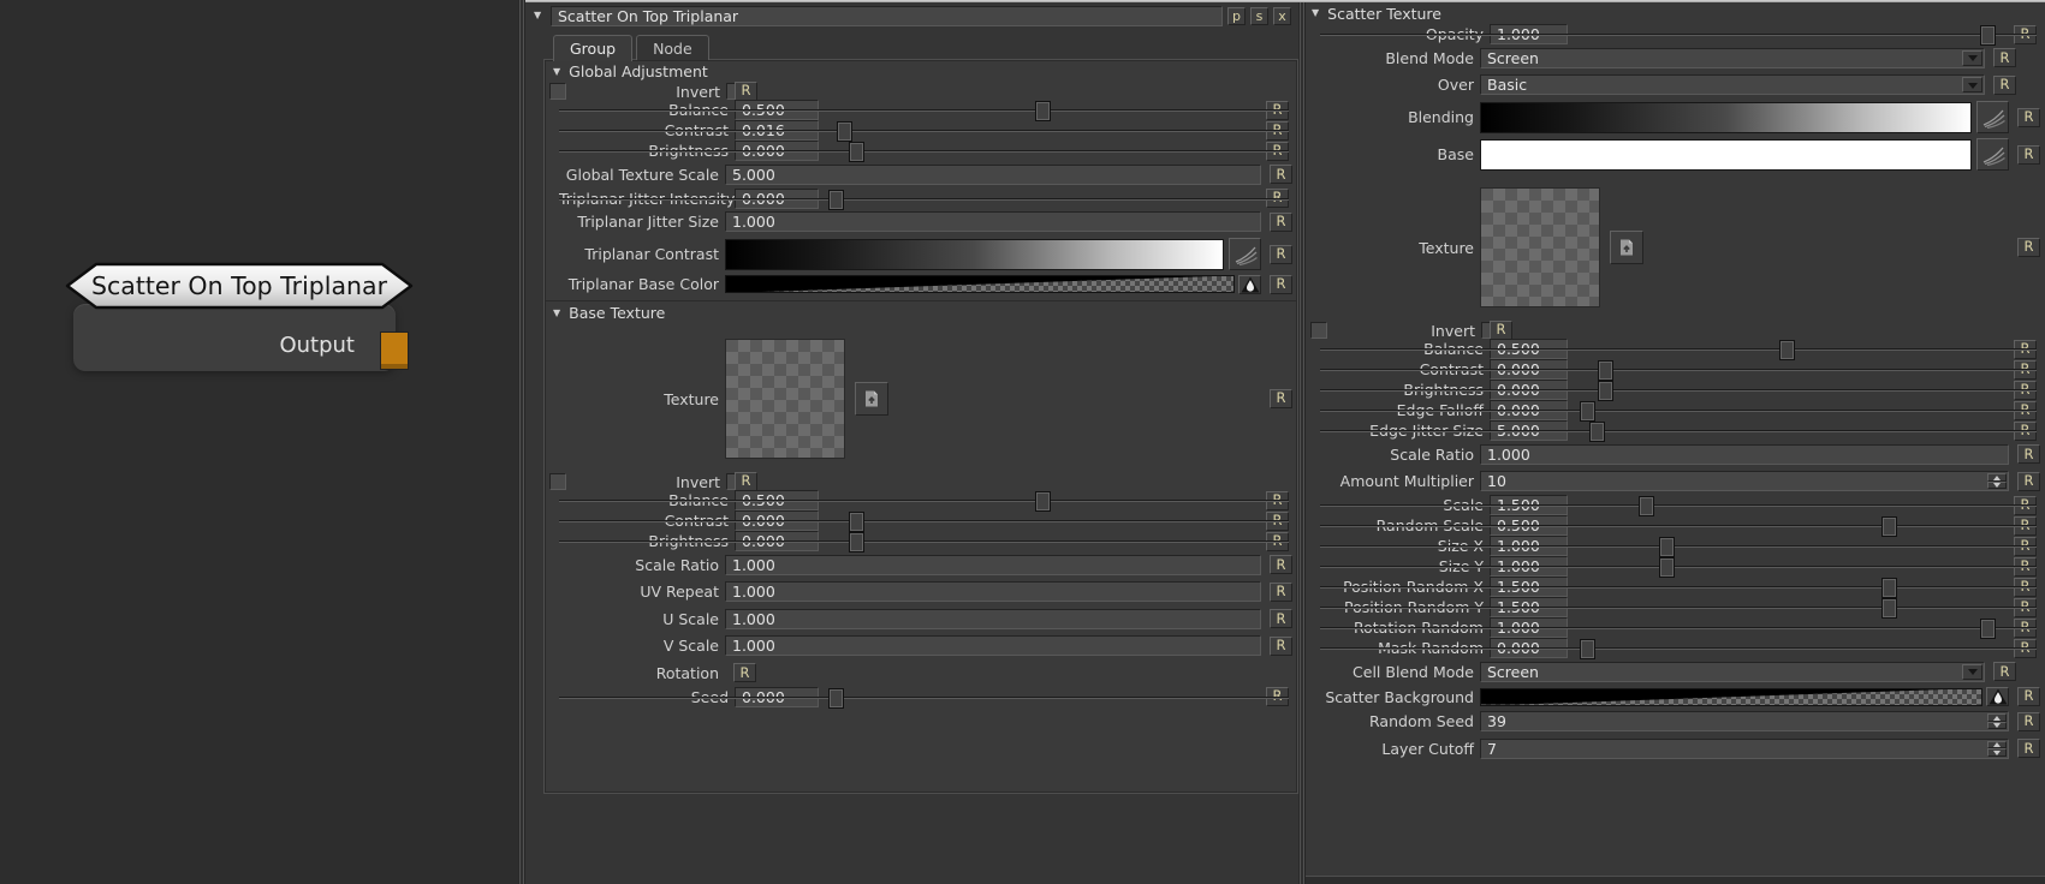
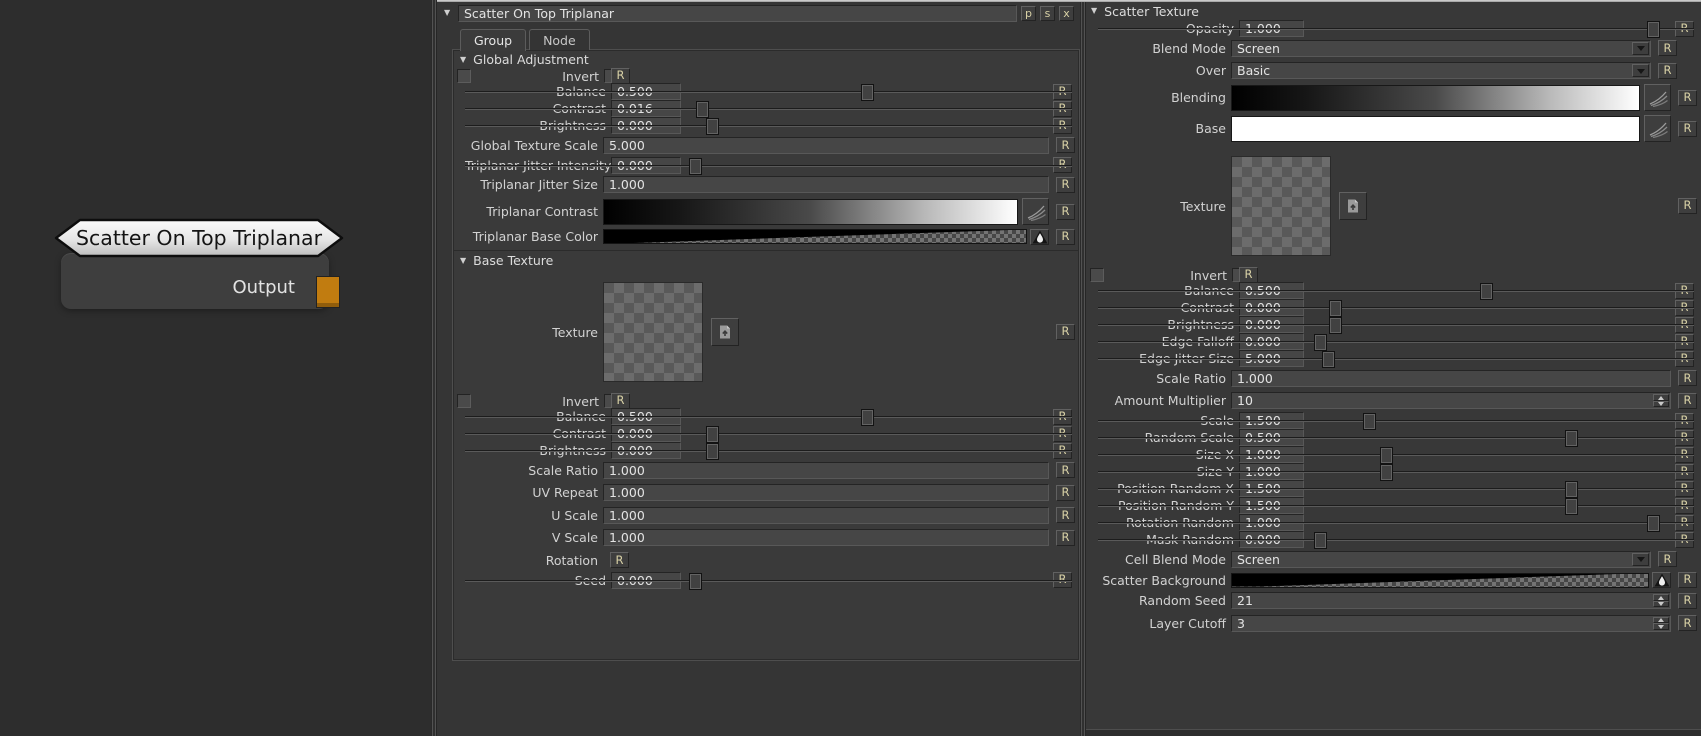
  Output
  Scatter On Top Triplanar
  ▼
  Scatter On Top Triplanar
  p
  s
  x
  Group
  Node
  ▼
  Global Adjustment
  Invert
  R
  Global Texture Scale
  5.000
  R
  Triplanar Jitter Size
  1.000
  R
  Triplanar Contrast
  R
  Triplanar Base Color
  R
  ▼
  Base Texture
  Texture
  R
  Invert
  R
  Scale Ratio
  1.000
  R
  UV Repeat
  1.000
  R
  U Scale
  1.000
  R
  V Scale
  1.000
  R
  Rotation
  R
  ▼
  Scatter Texture
  Blend Mode
  Screen
  R
  Over
  Basic
  R
  Blending
  R
  Base
  R
  Texture
  R
  Invert
  R
  Scale Ratio
  1.000
  R
  Amount Multiplier
  10
  R
  Cell Blend Mode
  Screen
  R
  Scatter Background
  R
  Random Seed
- 39
+ 21
  R
  Layer Cutoff
- 7
+ 3
  R
